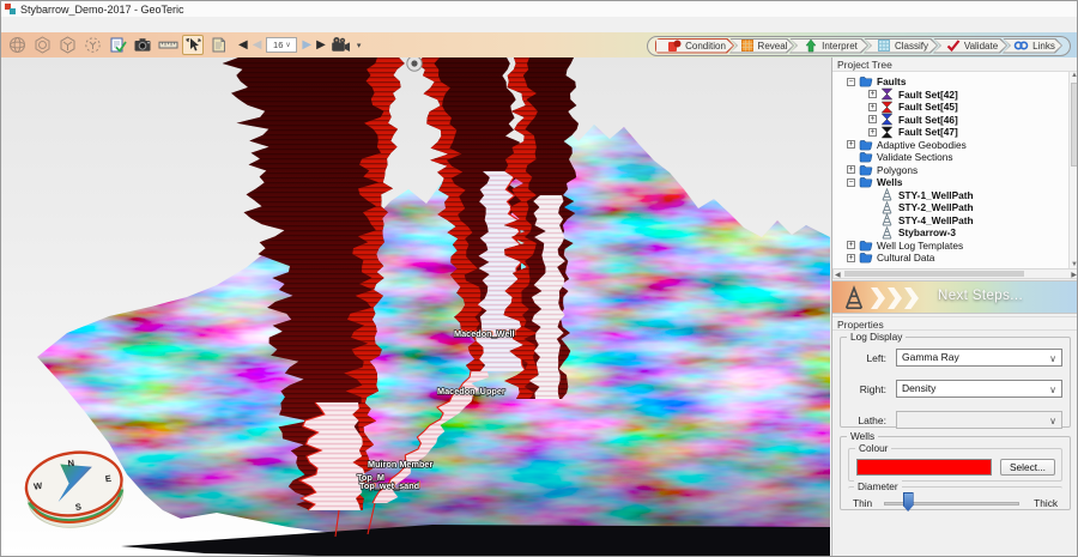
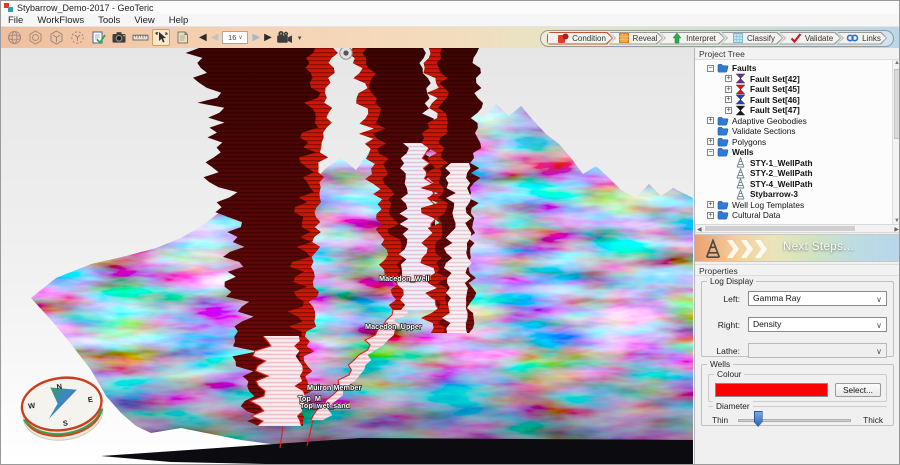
  Stybarrow_Demo-2017 - GeoTeric
+ File
+ WorkFlows
+ Tools
+ View
+ Help
  ◀
  ◀
  16
  ▶
  ▶
  Condition
  Reveal
  Interpret
  Classify
  Validate
  Links
  Macedon_Well
  Macedon_Upper
  Muiron Member
  Top_M
  Top_wet_sand
  Project Tree
  Faults
  Fault Set[42]
  Fault Set[45]
  Fault Set[46]
  Fault Set[47]
  Adaptive Geobodies
  Validate Sections
  Polygons
  Wells
  STY-1_WellPath
  STY-2_WellPath
  STY-4_WellPath
  Stybarrow-3
  Well Log Templates
  Cultural Data
  Next Steps...
  Properties
  Log Display
  Left:
  Gamma Ray
  ∨
  Right:
  Density
  ∨
  Lathe:
  ∨
  Wells
  Colour
  Select...
  Diameter
  Thin
  Thick
